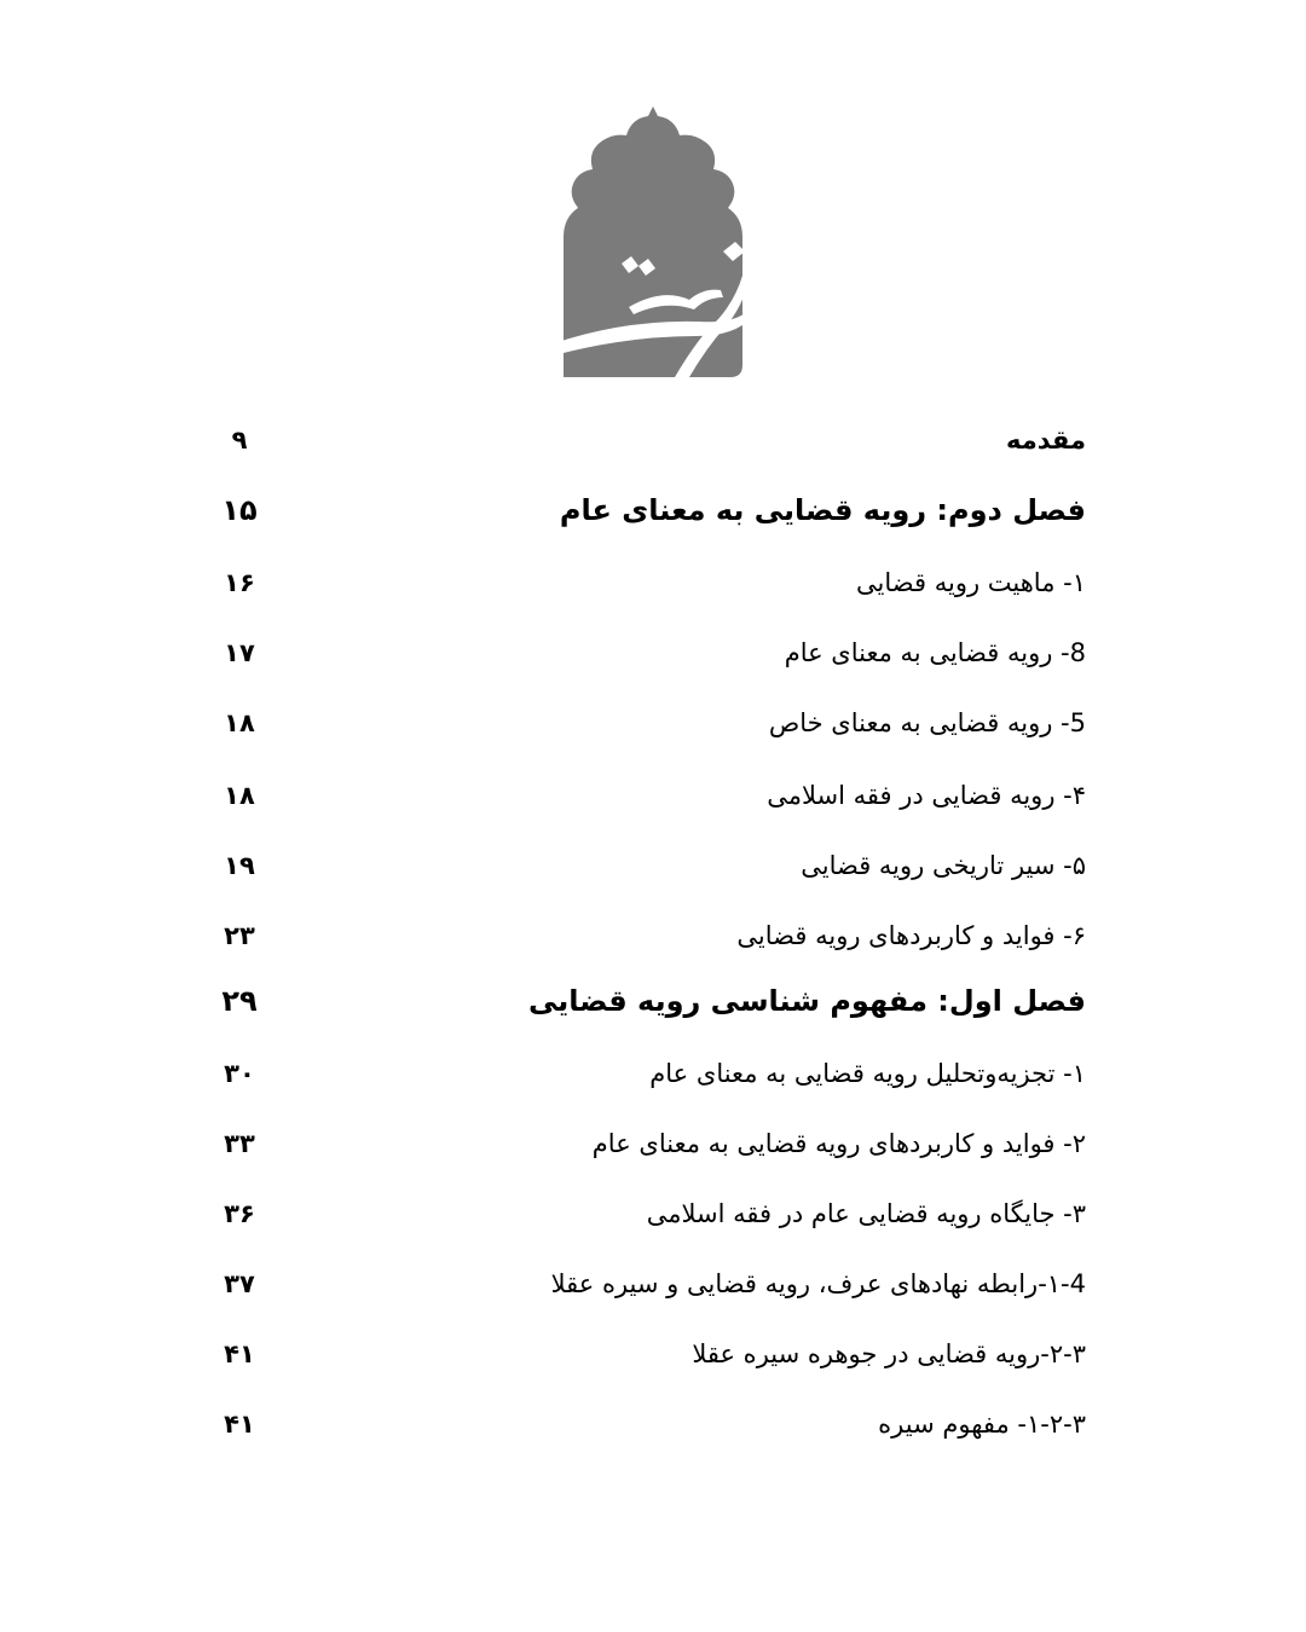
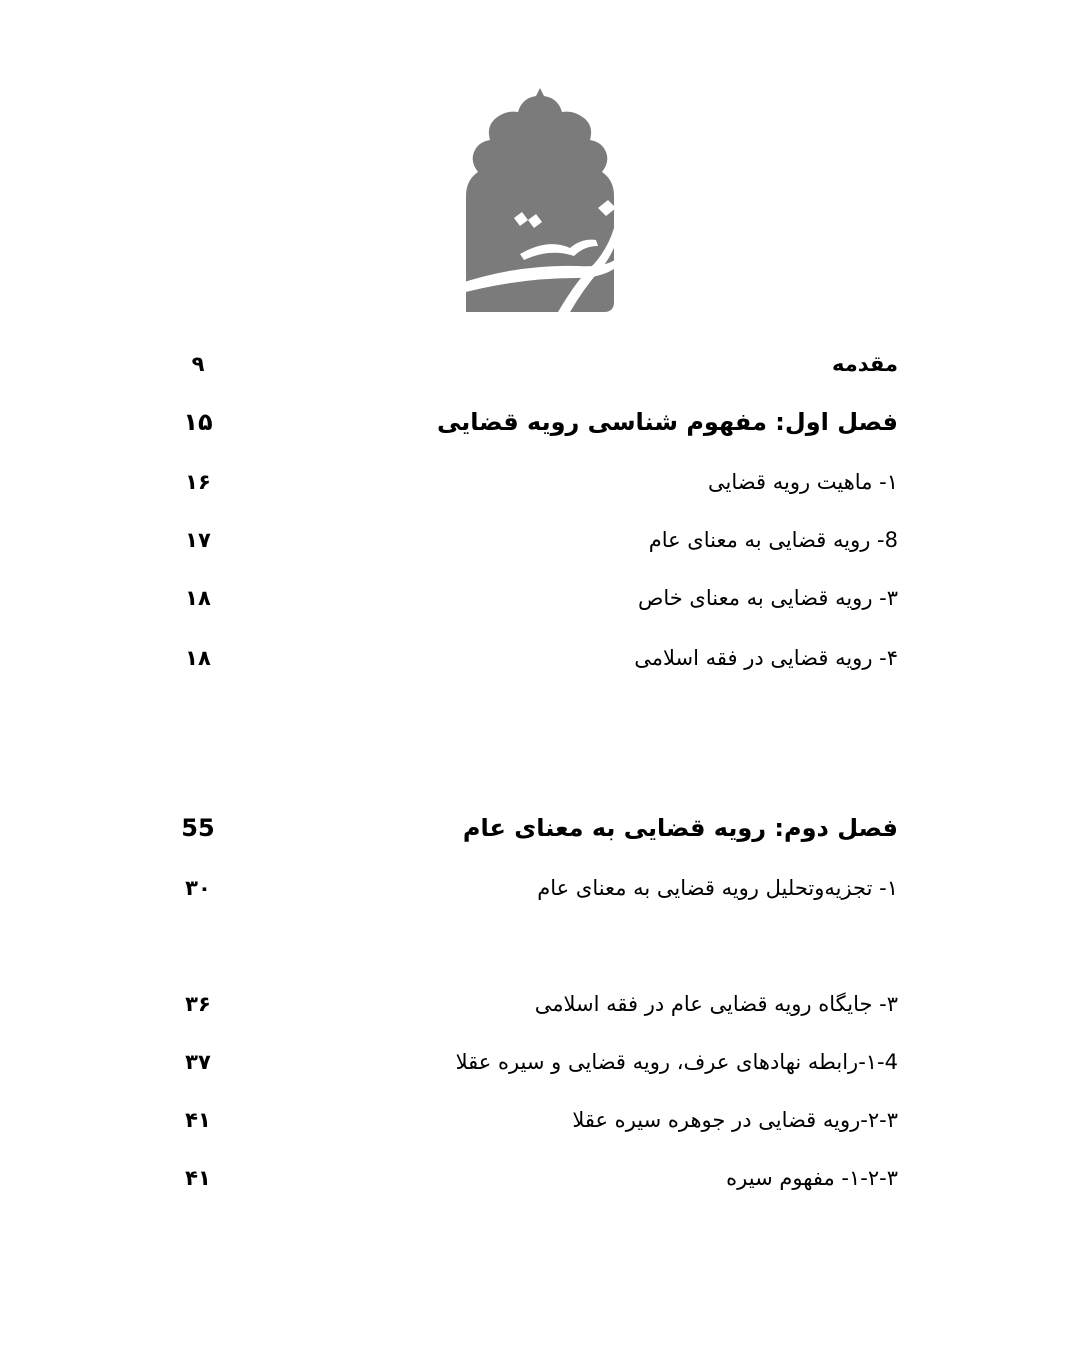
  مقدمه
  ۹
- فصل دوم: رویه قضایی به معنای عام
+ فصل اول: مفهوم شناسی رویه قضایی
  ۱۵
  ۱- ماهیت رویه قضایی
  ۱۶
  8- رویه قضایی به معنای عام
  ۱۷
- 5- رویه قضایی به معنای خاص
+ ۳- رویه قضایی به معنای خاص
  ۱۸
  ۴- رویه قضایی در فقه اسلامی
  ۱۸
- ۵- سیر تاریخی رویه قضایی
- ۱۹
- ۶- فواید و کاربردهای رویه قضایی
- ۲۳
- فصل اول: مفهوم شناسی رویه قضایی
+ فصل دوم: رویه قضایی به معنای عام
- ۲۹
+ 55
  ۱- تجزیه‌وتحلیل رویه قضایی به معنای عام
  ۳۰
- ۲- فواید و کاربردهای رویه قضایی به معنای عام
- ۳۳
  ۳- جایگاه رویه قضایی عام در فقه اسلامی
  ۳۶
  ۱-4-رابطه نهادهای عرف، رویه قضایی و سیره عقلا
  ۳۷
  ۲-۳-رویه قضایی در جوهره سیره عقلا
  ۴۱
  ۱-۲-۳- مفهوم سیره
  ۴۱
